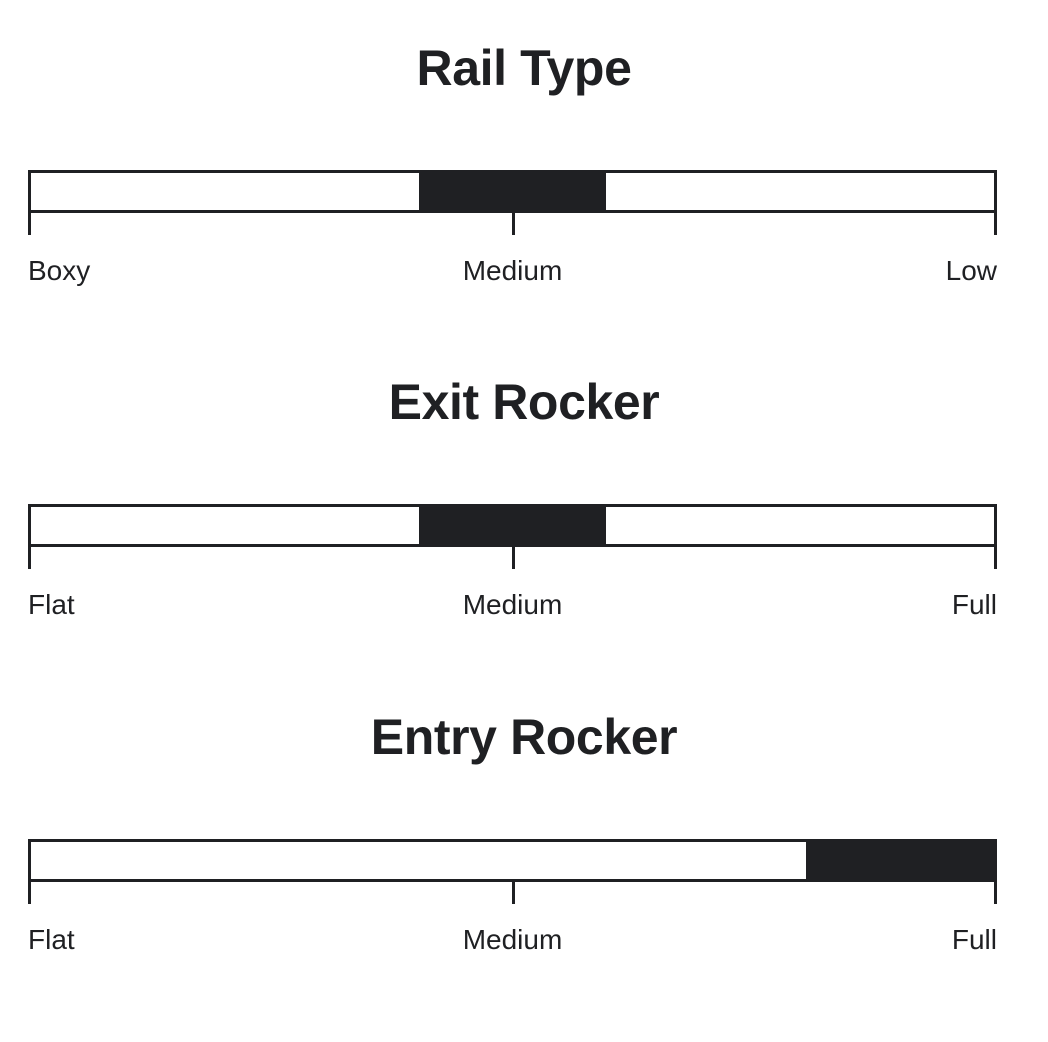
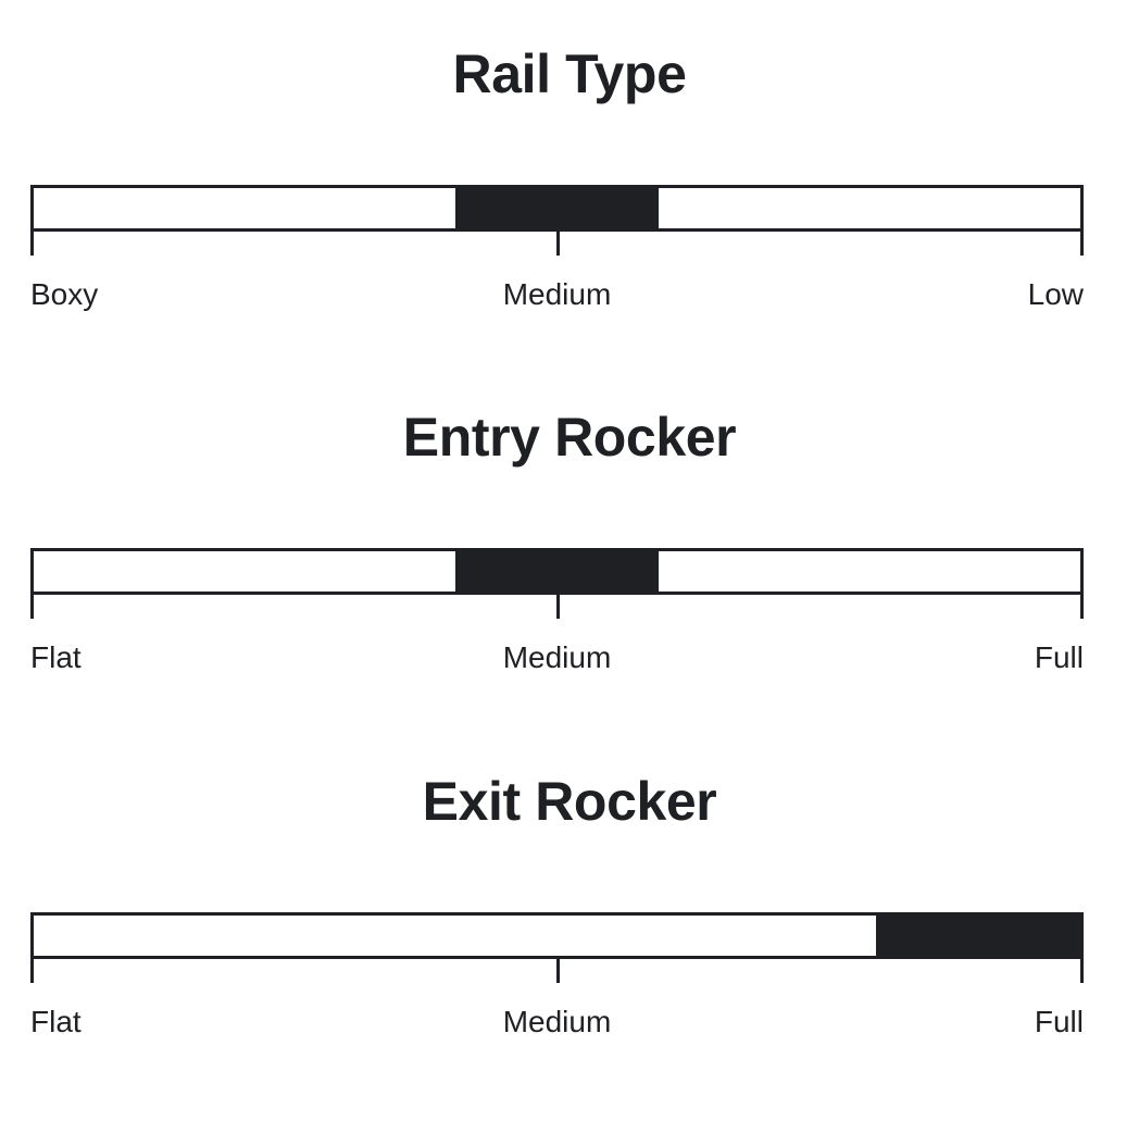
  Rail Type
  Boxy
  Medium
  Low
- Exit Rocker
+ Entry Rocker
  Flat
  Medium
  Full
- Entry Rocker
+ Exit Rocker
  Flat
  Medium
  Full
